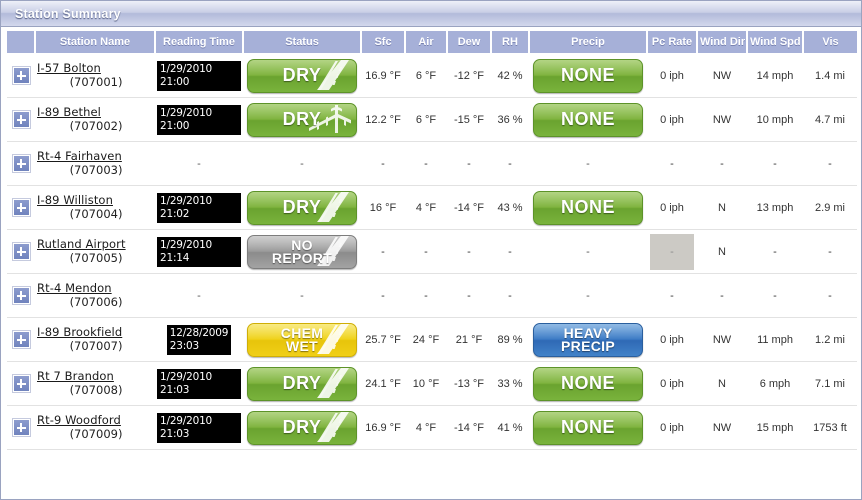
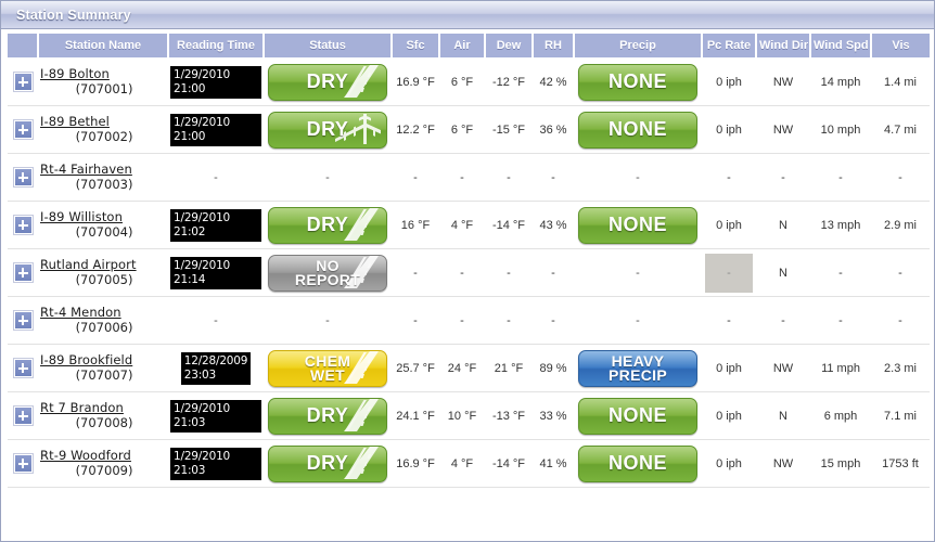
  Station Summary
  	Station Name	Reading Time	Status	Sfc	Air	Dew	RH	Precip	Pc Rate	Wind Dir	Wind Spd	Vis
- 	I-57 Bolton(707001)	1/29/2010 21:00	DRY	16.9 °F	6 °F	-12 °F	42 %	NONE	0 iph	NW	14 mph	1.4 mi
+ 	I-89 Bolton(707001)	1/29/2010 21:00	DRY	16.9 °F	6 °F	-12 °F	42 %	NONE	0 iph	NW	14 mph	1.4 mi
  	I-89 Bethel(707002)	1/29/2010 21:00	DRY	12.2 °F	6 °F	-15 °F	36 %	NONE	0 iph	NW	10 mph	4.7 mi
  	Rt-4 Fairhaven(707003)	-	-	-	-	-	-	-	-	-	-	-
  	I-89 Williston(707004)	1/29/2010 21:02	DRY	16 °F	4 °F	-14 °F	43 %	NONE	0 iph	N	13 mph	2.9 mi
  	Rutland Airport(707005)	1/29/2010 21:14	NO REPORT	-	-	-	-	-	-	N	-	-
  	Rt-4 Mendon(707006)	-	-	-	-	-	-	-	-	-	-	-
- 	I-89 Brookfield(707007)	12/28/2009 23:03	CHEM WET	25.7 °F	24 °F	21 °F	89 %	HEAVY PRECIP	0 iph	NW	11 mph	1.2 mi
+ 	I-89 Brookfield(707007)	12/28/2009 23:03	CHEM WET	25.7 °F	24 °F	21 °F	89 %	HEAVY PRECIP	0 iph	NW	11 mph	2.3 mi
  	Rt 7 Brandon(707008)	1/29/2010 21:03	DRY	24.1 °F	10 °F	-13 °F	33 %	NONE	0 iph	N	6 mph	7.1 mi
  	Rt-9 Woodford(707009)	1/29/2010 21:03	DRY	16.9 °F	4 °F	-14 °F	41 %	NONE	0 iph	NW	15 mph	1753 ft
